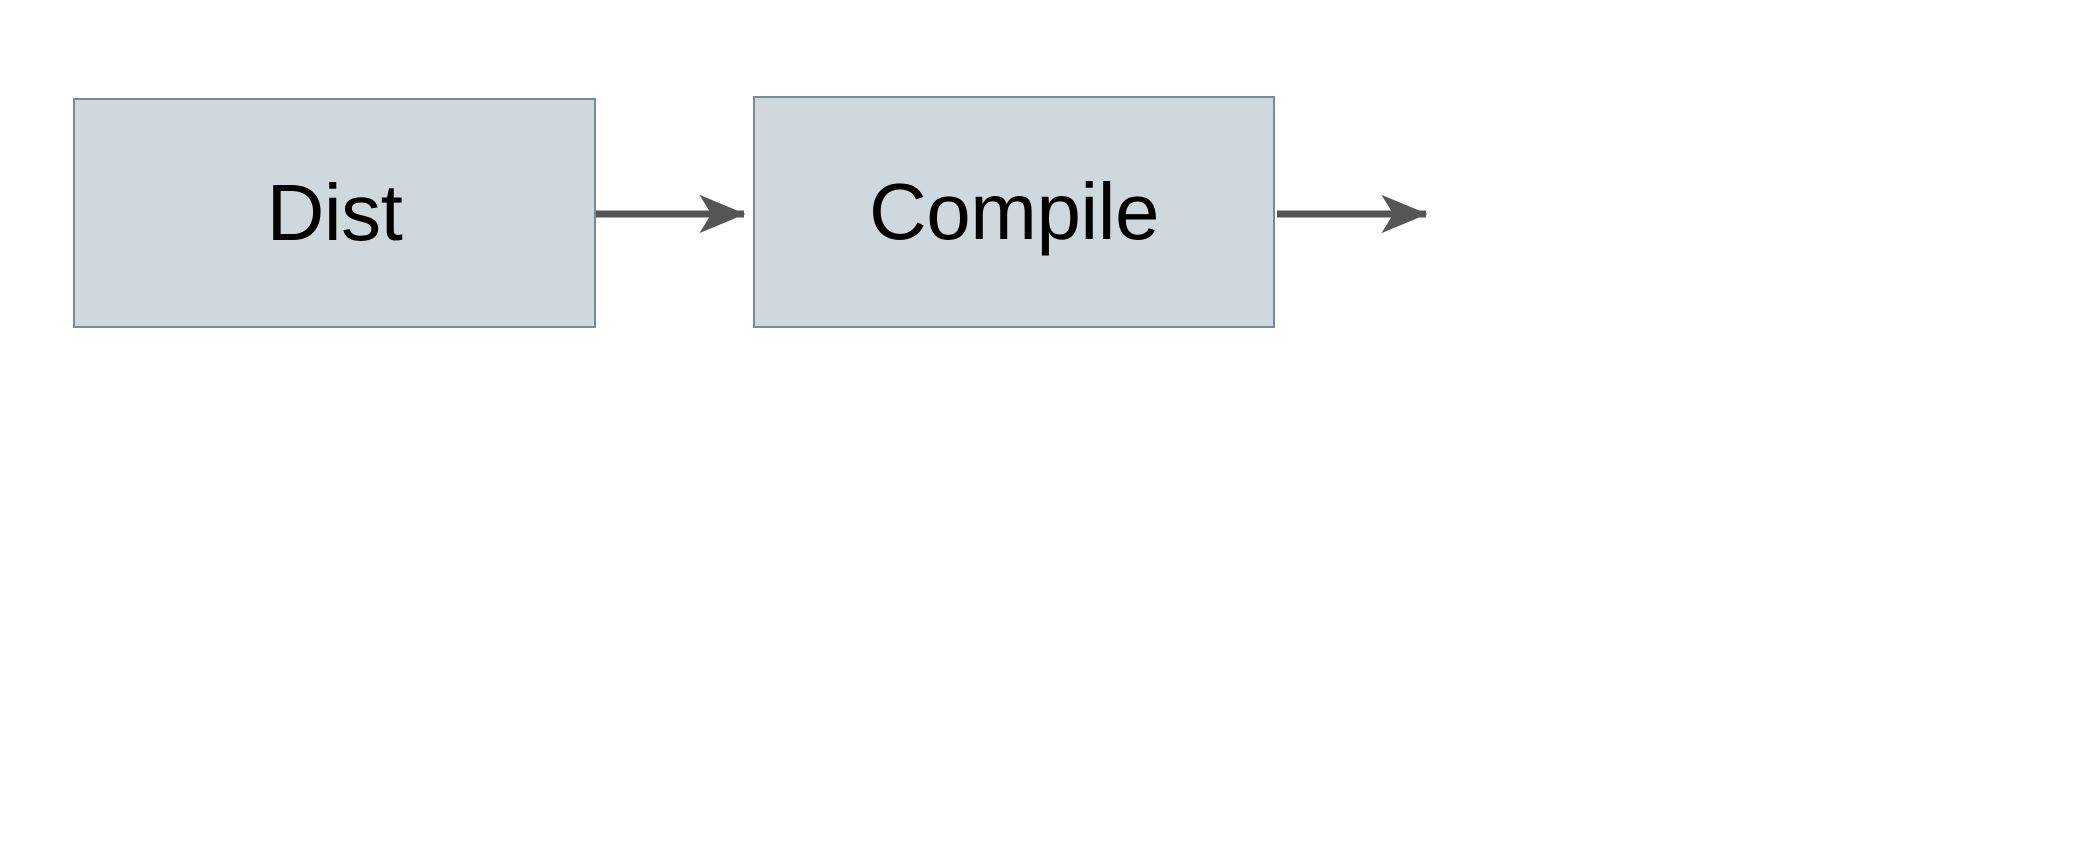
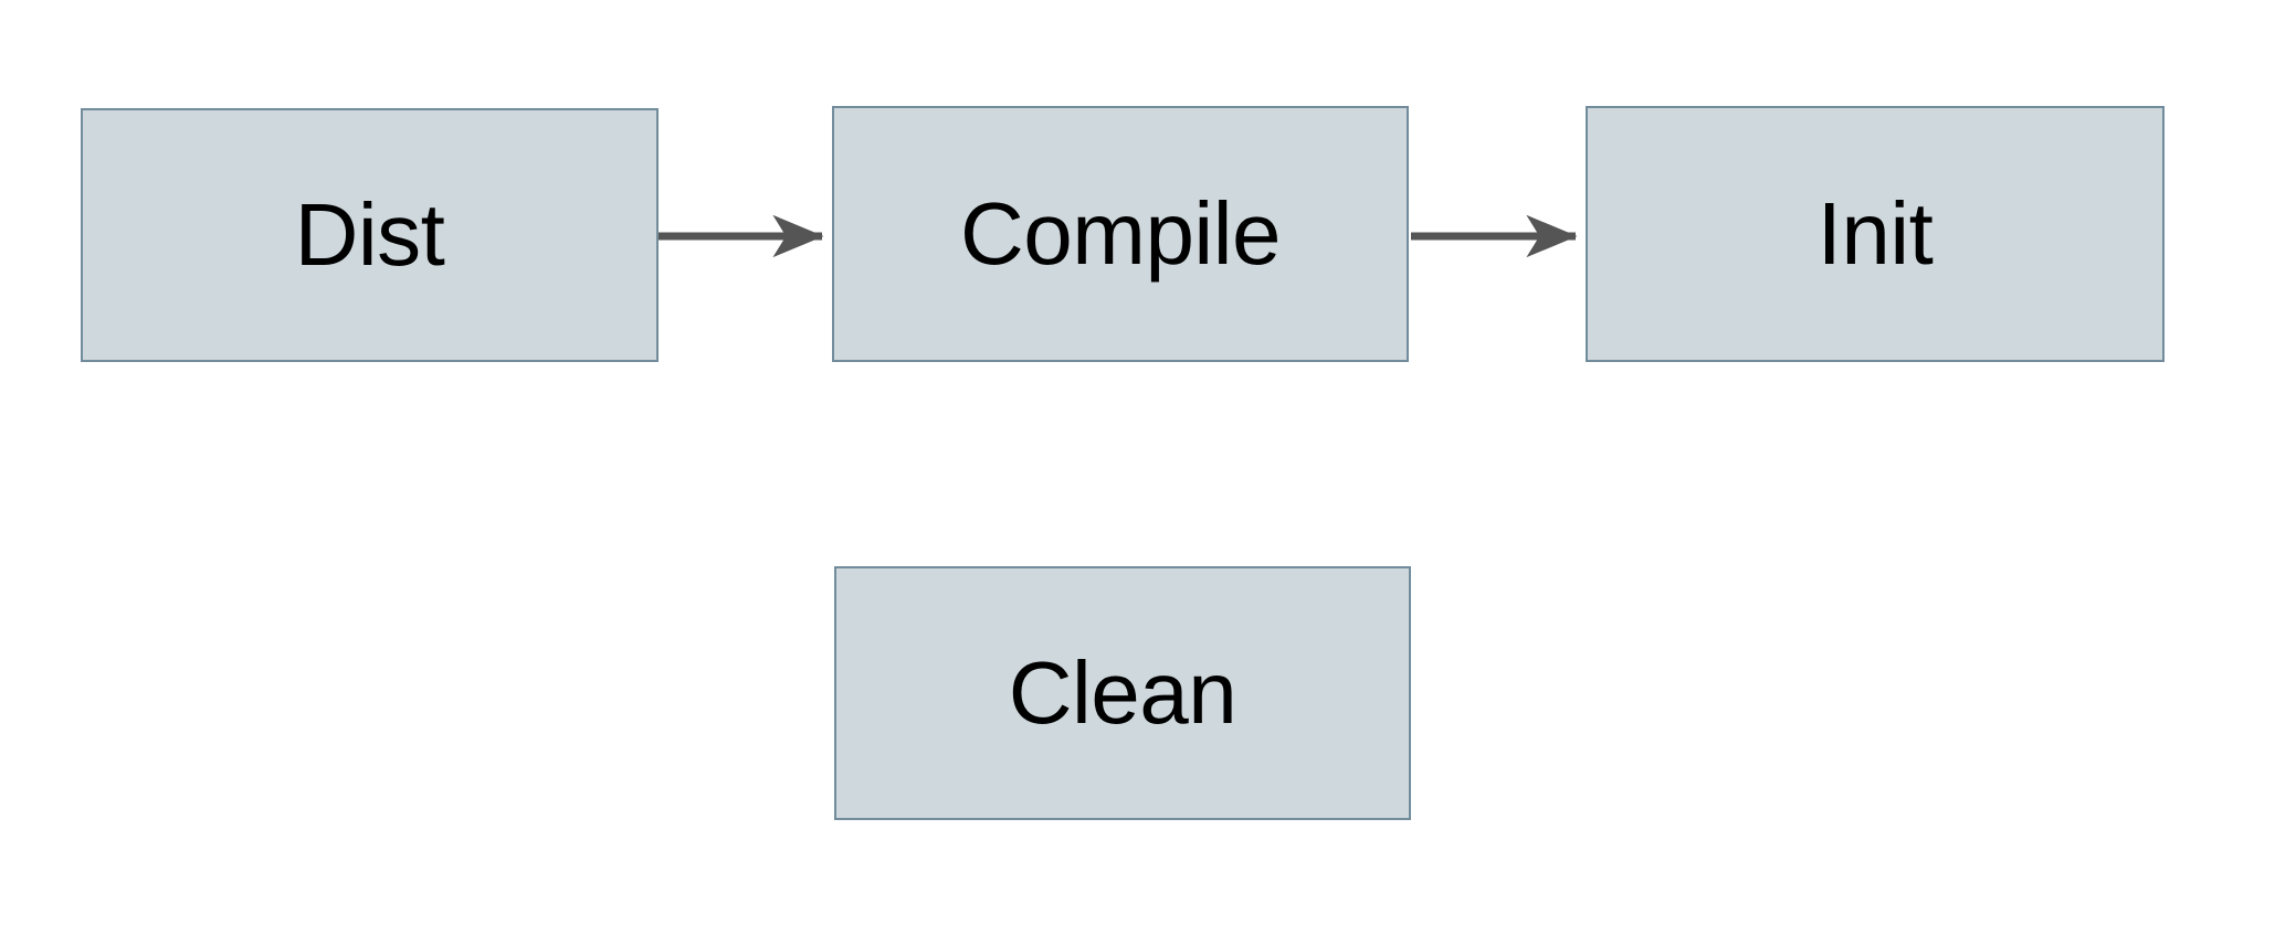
  Dist
  Compile
+ Init
+ Clean
